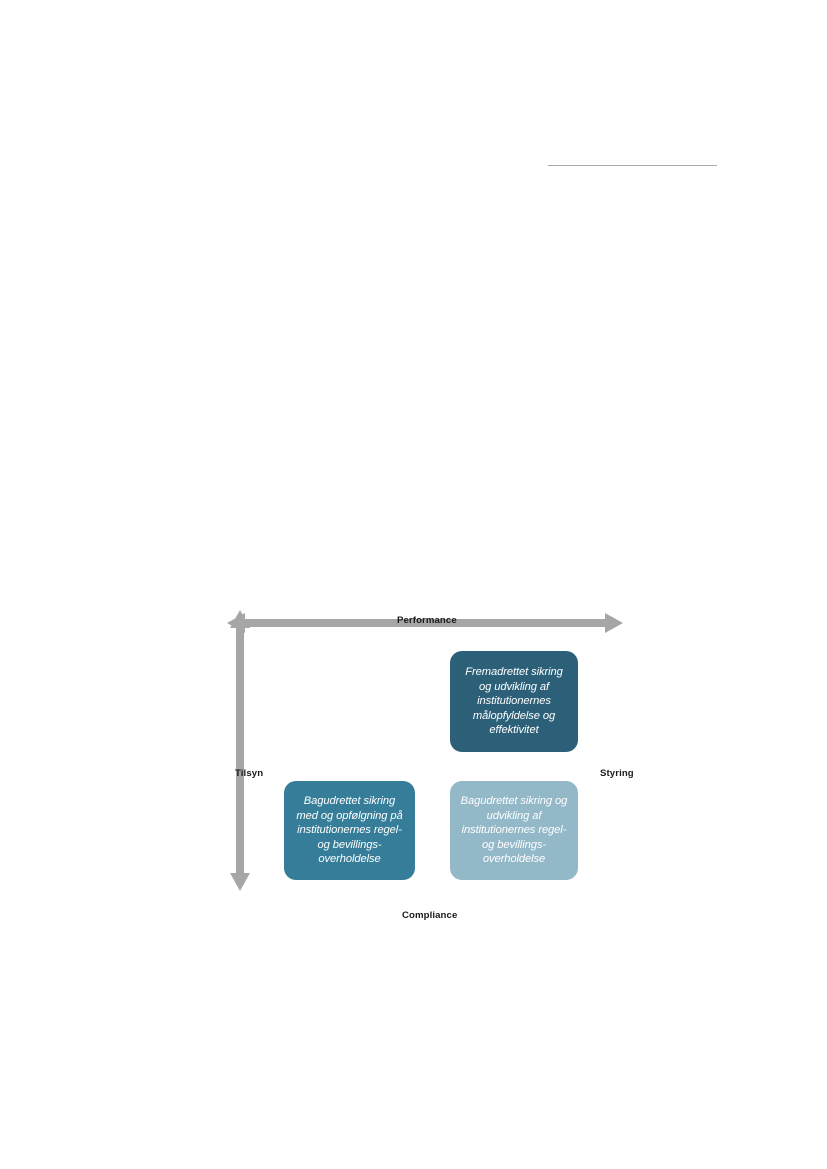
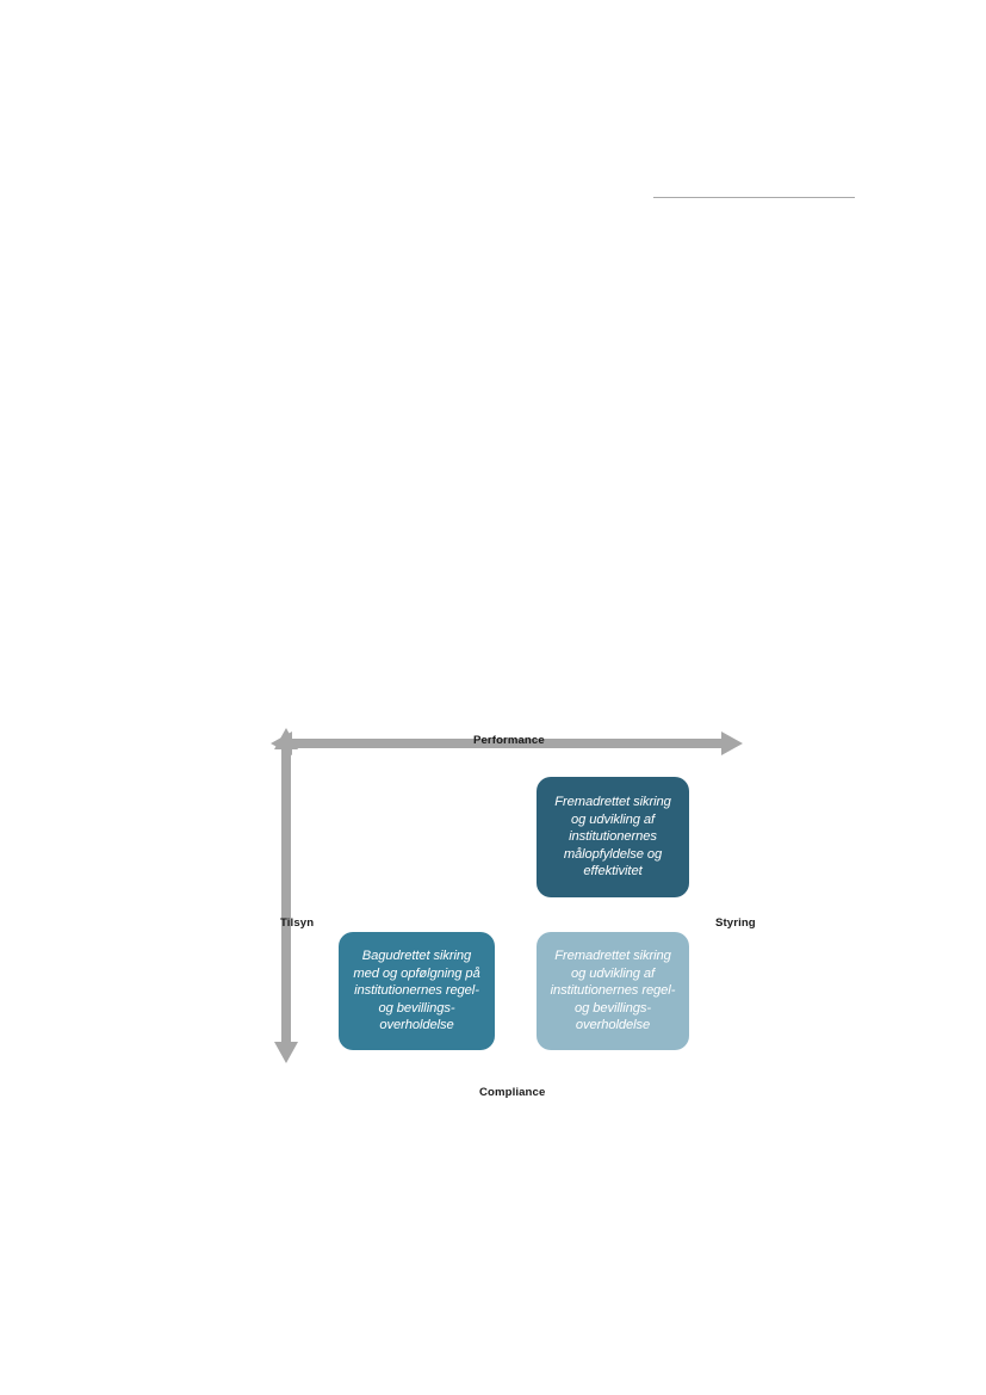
  Performance
  Compliance
  Tilsyn
  Styring
  Fremadrettet sikring og udvikling af institutionernes målopfyldelse og effektivitet
  Bagudrettet sikring med og opfølgning på institutionernes regel- og bevillings-overholdelse
- Bagudrettet sikring og udvikling af institutionernes regel- og bevillings-overholdelse
+ Fremadrettet sikring og udvikling af institutionernes regel- og bevillings-overholdelse
